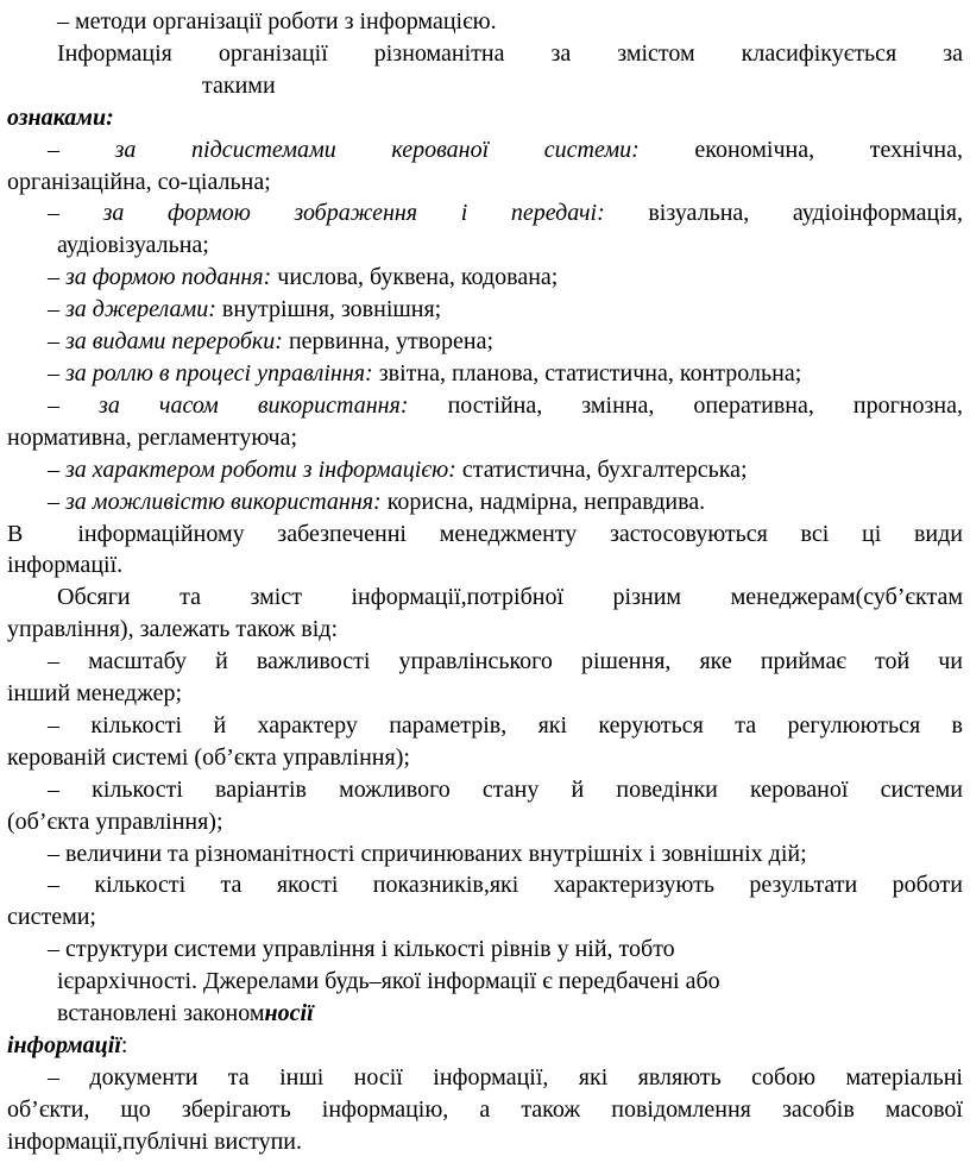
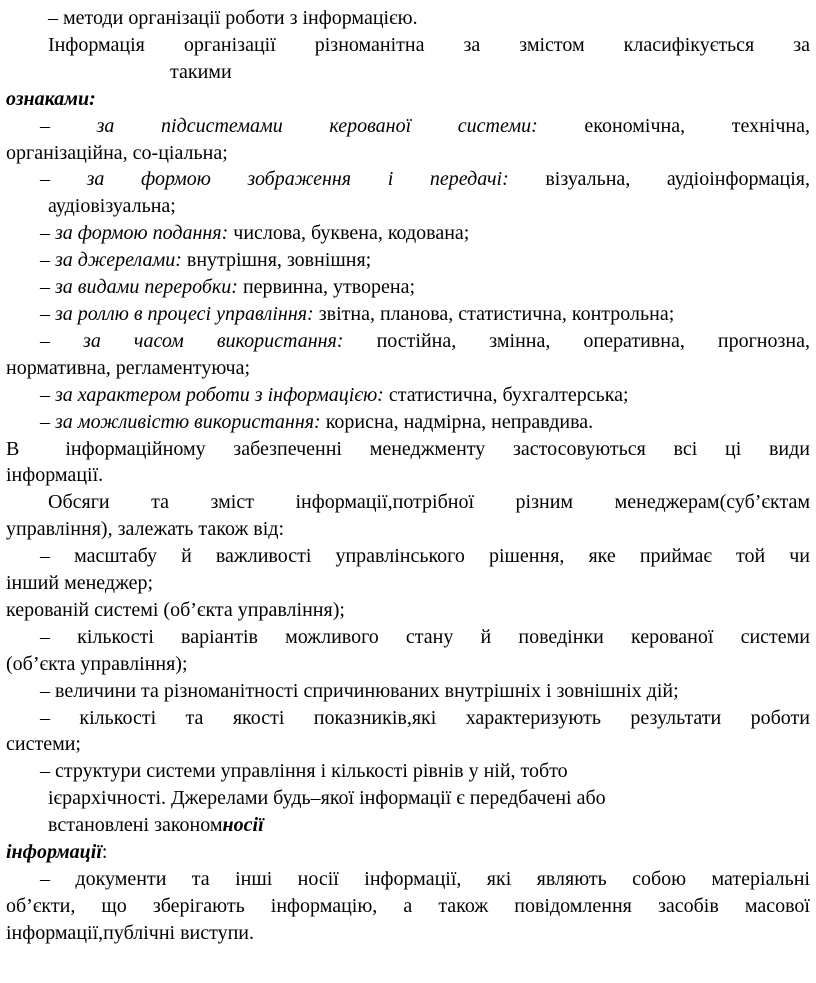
  – методи організації роботи з інформацією.
  Інформація організації різноманітна за змістом класифікується за
  такими
  ознаками:
  – за підсистемами керованої системи: економічна, технічна,
  організаційна, со-ціальна;
  – за формою зображення і передачі: візуальна, аудіоінформація,
  аудіовізуальна;
  – за формою подання: числова, буквена, кодована;
  – за джерелами: внутрішня, зовнішня;
  – за видами переробки: первинна, утворена;
  – за роллю в процесі управління: звітна, планова, статистична, контрольна;
  – за часом використання: постійна, змінна, оперативна, прогнозна,
  нормативна, регламентуюча;
  – за характером роботи з інформацією: статистична, бухгалтерська;
  – за можливістю використання: корисна, надмірна, неправдива.
  В інформаційному забезпеченні менеджменту застосовуються всі ці види
  інформації.
  Обсяги та зміст інформації,потрібної різним менеджерам(суб’єктам
  управління), залежать також від:
  – масштабу й важливості управлінського рішення, яке приймає той чи
  інший менеджер;
- – кількості й характеру параметрів, які керуються та регулюються в
  керованій системі (об’єкта управління);
  – кількості варіантів можливого стану й поведінки керованої системи
  (об’єкта управління);
  – величини та різноманітності спричинюваних внутрішніх і зовнішніх дій;
  – кількості та якості показників,які характеризують результати роботи
  системи;
  – структури системи управління і кількості рівнів у ній, тобто
  ієрархічності. Джерелами будь–якої інформації є передбачені або
  встановлені закономносії
  інформації:
  – документи та інші носії інформації, які являють собою матеріальні
  об’єкти, що зберігають інформацію, а також повідомлення засобів масової
  інформації,публічні виступи.
